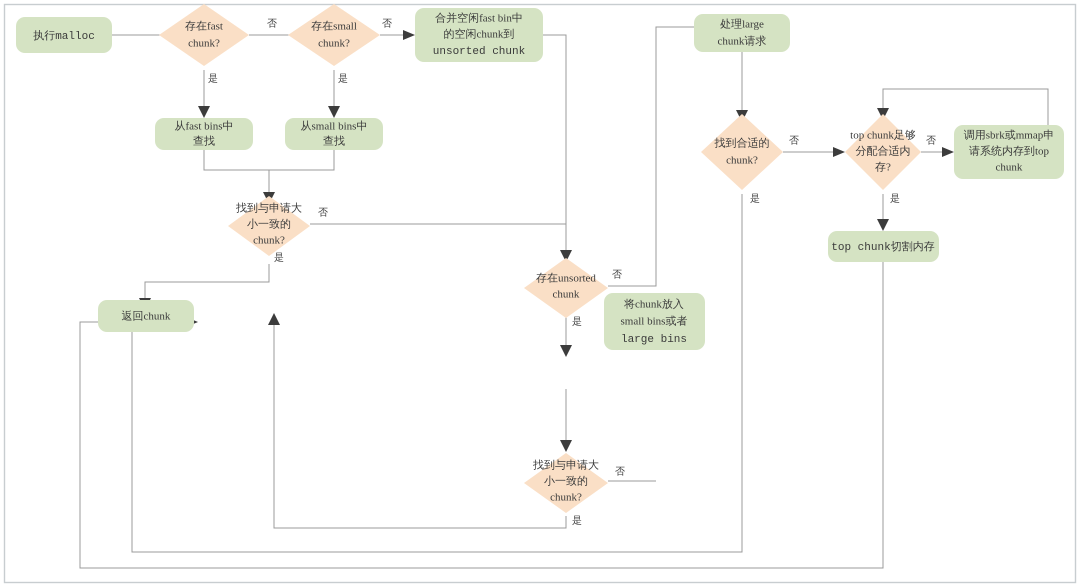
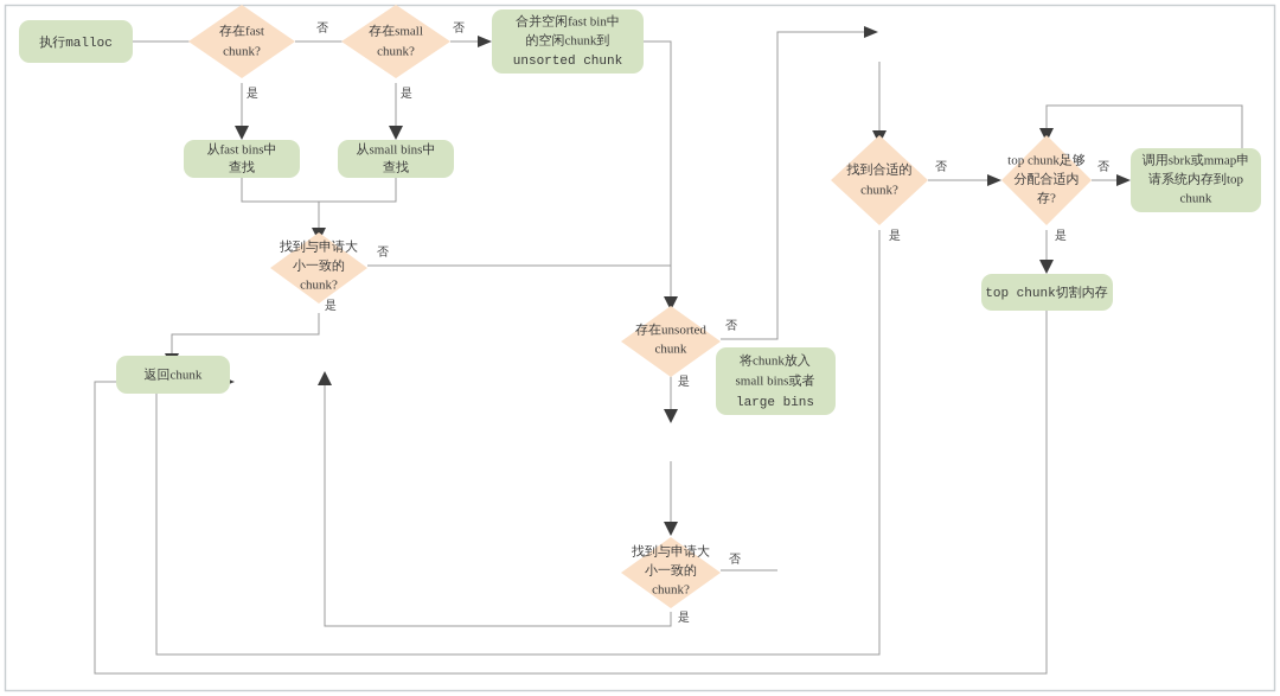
  执行malloc
  存在fast
  chunk?
  存在small
  chunk?
  合并空闲fast bin中
  的空闲chunk到
  unsorted chunk
  从fast bins中
  查找
  从small bins中
  查找
  找到与申请大
  小一致的
  chunk?
  返回chunk
  存在unsorted
  chunk
  将chunk放入
  small bins或者
  large bins
  找到与申请大
  小一致的
  chunk?
- 处理large
- chunk请求
  找到合适的
  chunk?
  top chunk足够
  分配合适内
  存?
  调用sbrk或mmap申
  请系统内存到top
  chunk
  top chunk切割内存
  否
  是
  否
  是
  否
  是
  否
  是
  否
  是
  否
  是
  否
  是
